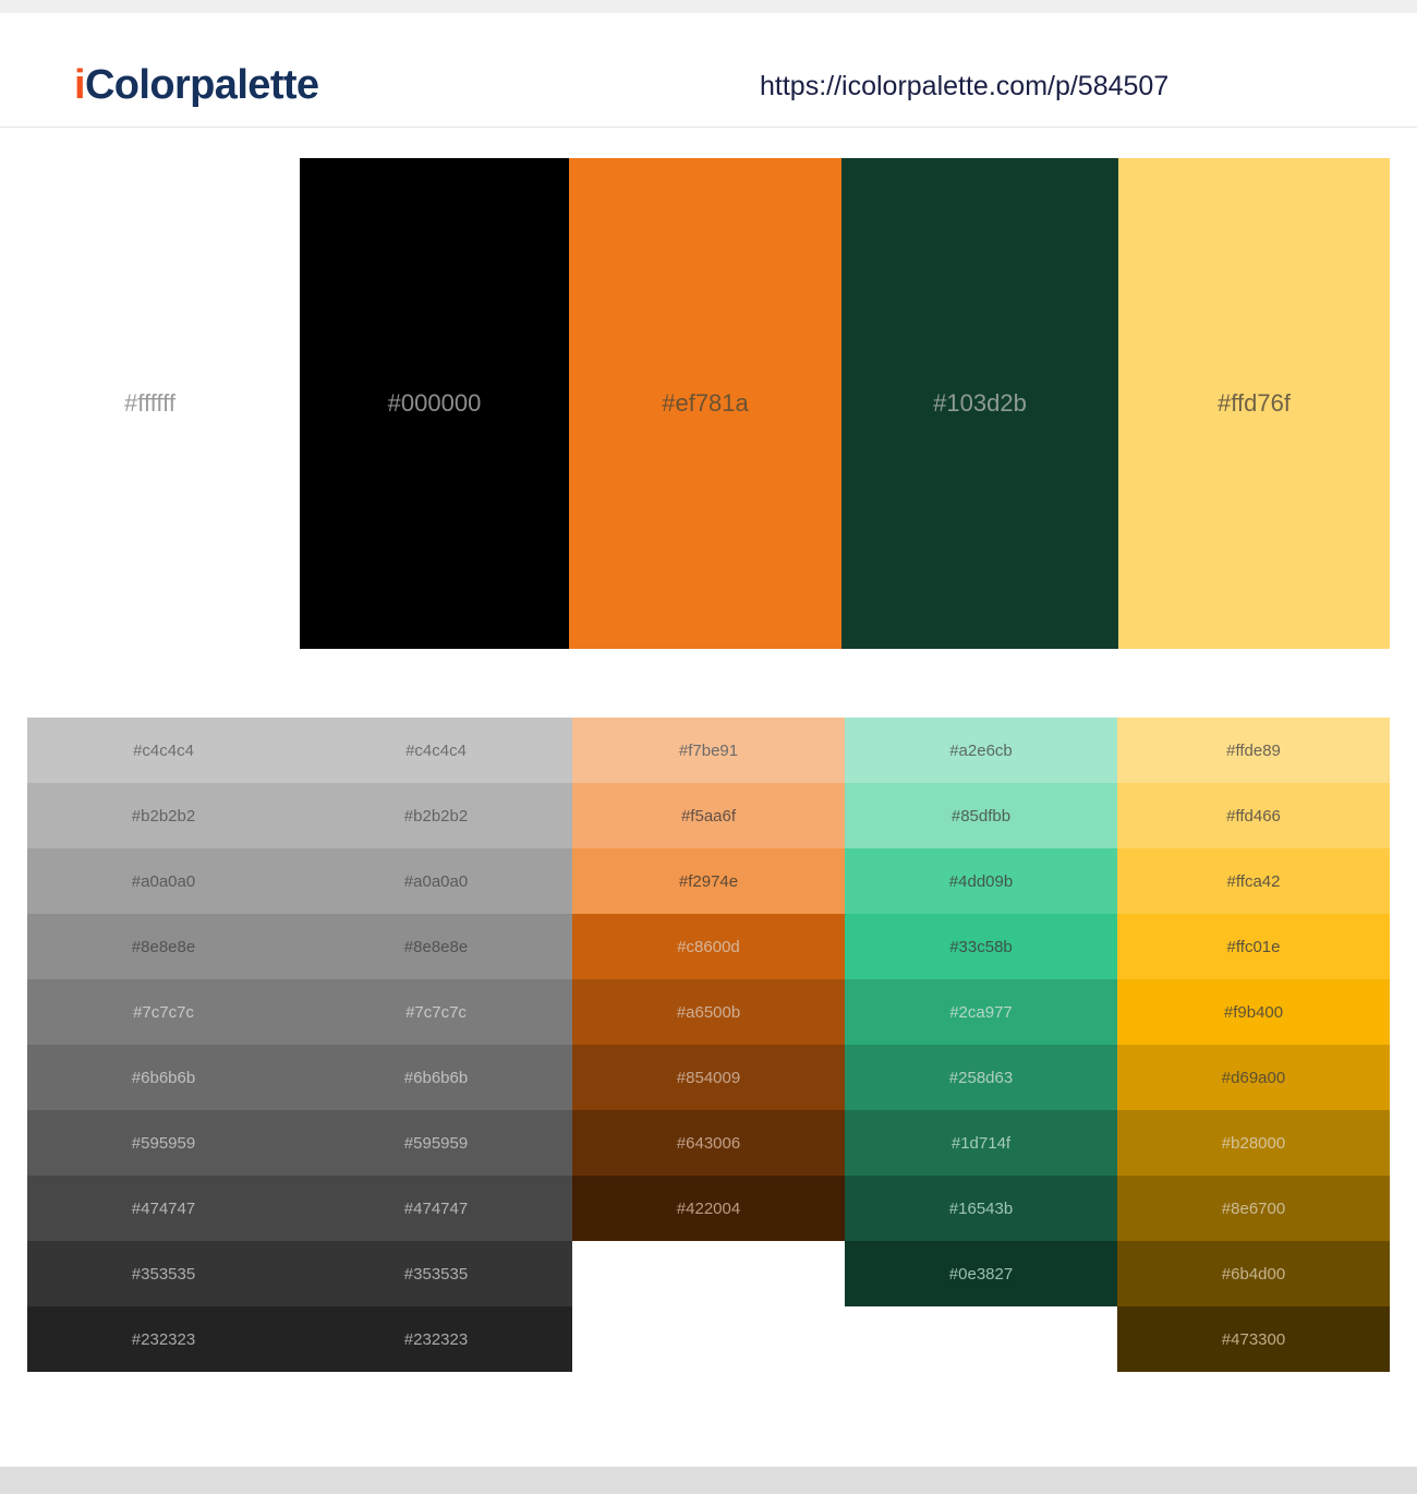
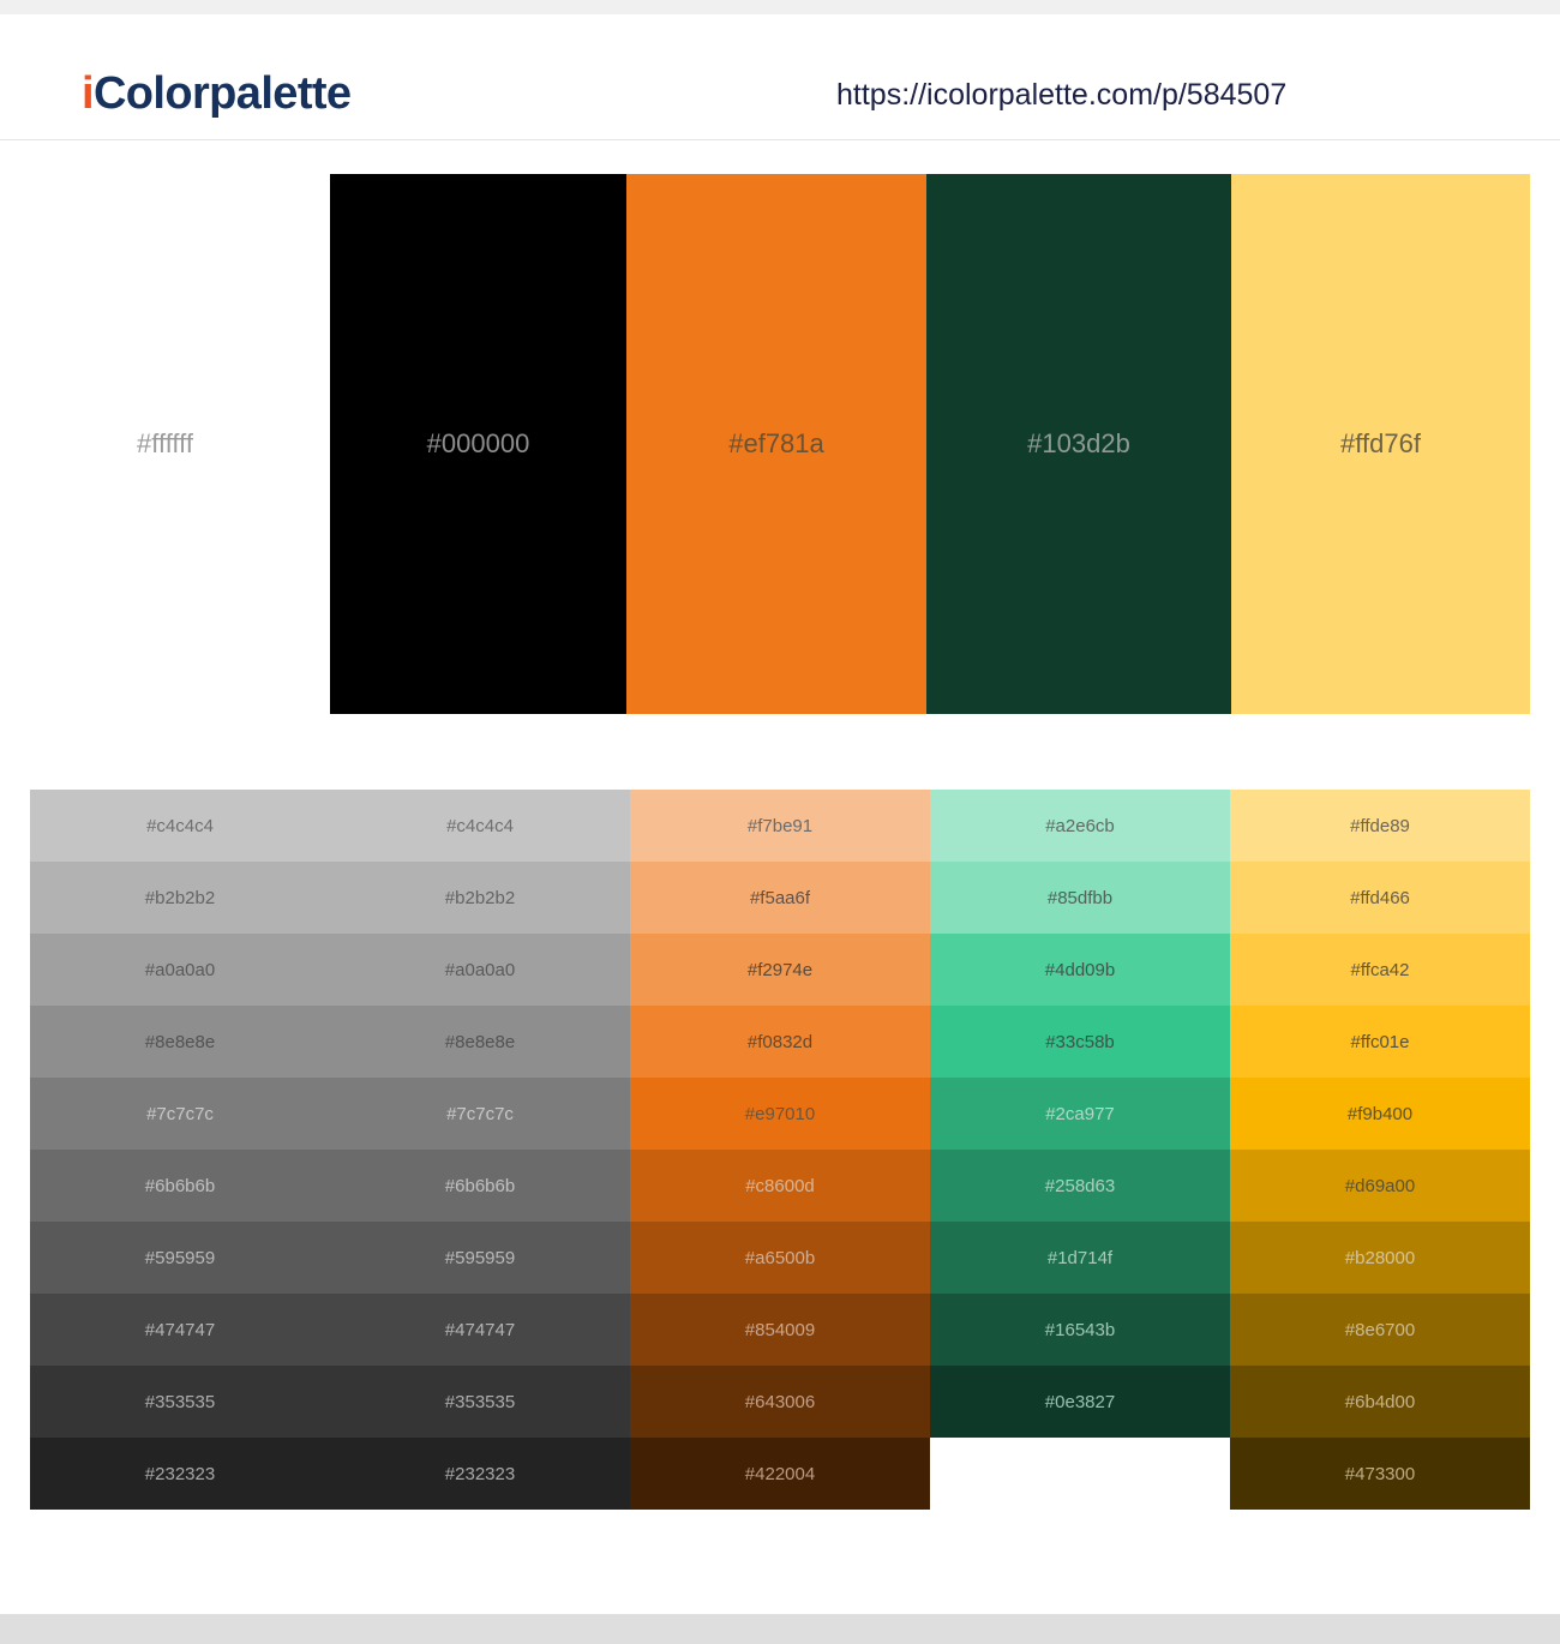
  iColorpalette
  https://icolorpalette.com/p/584507
  #ffffff
  #000000
  #ef781a
  #103d2b
  #ffd76f
  #c4c4c4
  #b2b2b2
  #a0a0a0
  #8e8e8e
  #7c7c7c
  #6b6b6b
  #595959
  #474747
  #353535
  #232323
  #c4c4c4
  #b2b2b2
  #a0a0a0
  #8e8e8e
  #7c7c7c
  #6b6b6b
  #595959
  #474747
  #353535
  #232323
  #f7be91
  #f5aa6f
  #f2974e
+ #f0832d
+ #e97010
  #c8600d
  #a6500b
  #854009
  #643006
  #422004
  #a2e6cb
  #85dfbb
  #4dd09b
  #33c58b
  #2ca977
  #258d63
  #1d714f
  #16543b
  #0e3827
  #ffde89
  #ffd466
  #ffca42
  #ffc01e
  #f9b400
  #d69a00
  #b28000
  #8e6700
  #6b4d00
  #473300
